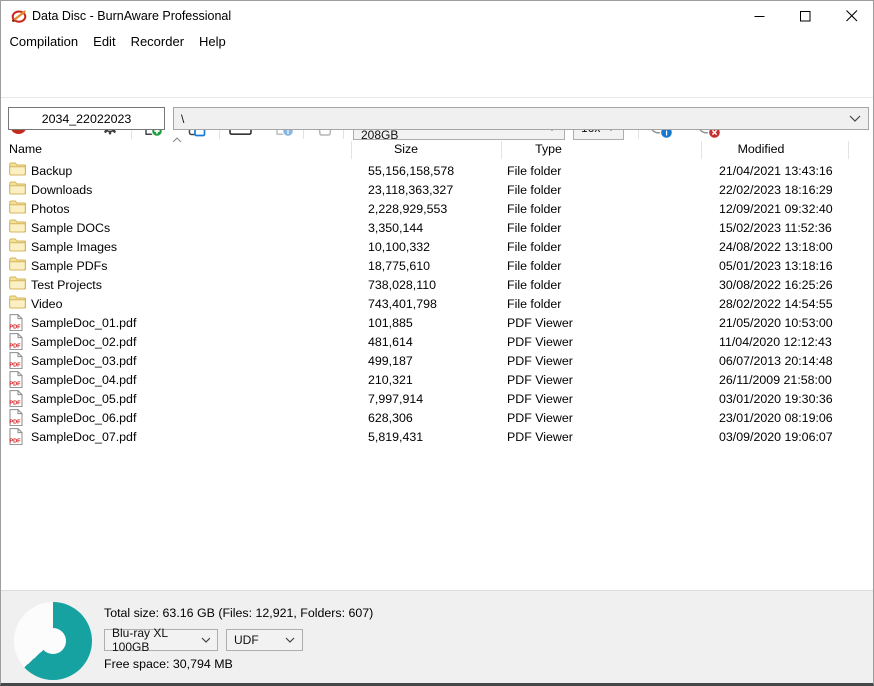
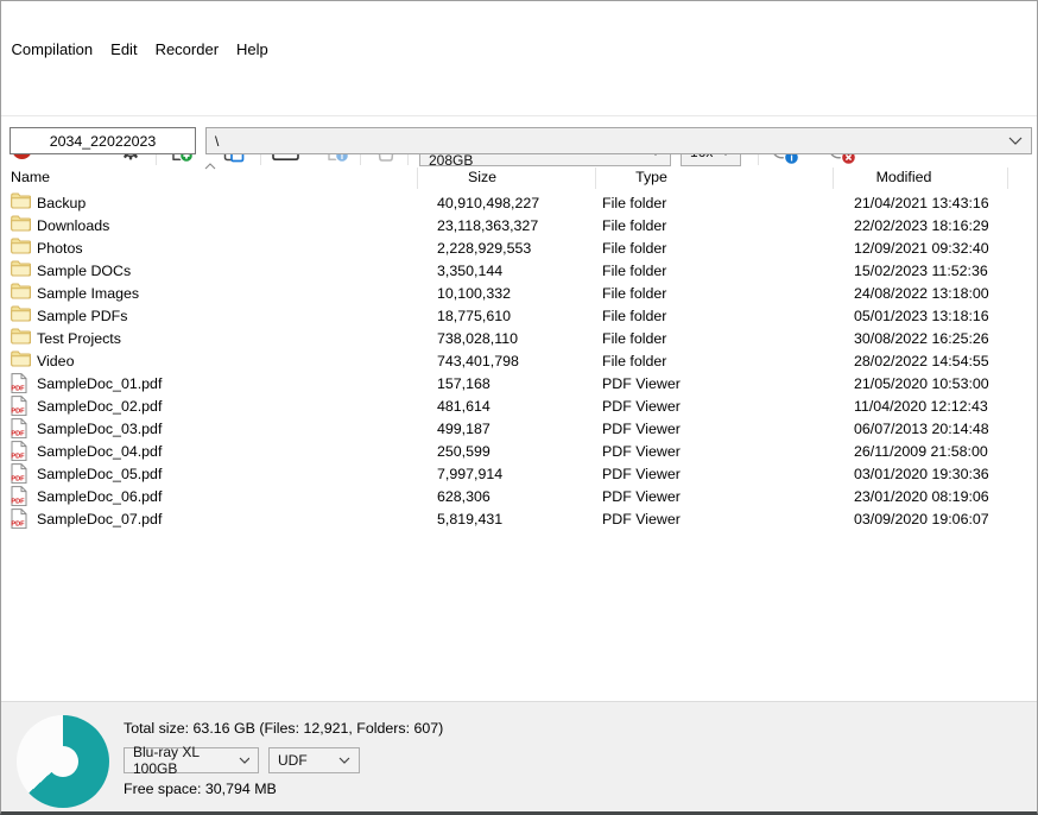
- Data Disc - BurnAware Professional
  Compilation
  Edit
  Recorder
  Help
  i
  i
  2034_22022023
  \
  Name
  Size
  Type
  Modified
  Backup
- 55,156,158,578
+ 40,910,498,227
  File folder
  21/04/2021 13:43:16
  Downloads
  23,118,363,327
  File folder
  22/02/2023 18:16:29
  Photos
  2,228,929,553
  File folder
  12/09/2021 09:32:40
  Sample DOCs
  3,350,144
  File folder
  15/02/2023 11:52:36
  Sample Images
  10,100,332
  File folder
  24/08/2022 13:18:00
  Sample PDFs
  18,775,610
  File folder
  05/01/2023 13:18:16
  Test Projects
  738,028,110
  File folder
  30/08/2022 16:25:26
  Video
  743,401,798
  File folder
  28/02/2022 14:54:55
  SampleDoc_01.pdf
- 101,885
+ 157,168
  PDF Viewer
  21/05/2020 10:53:00
  SampleDoc_02.pdf
  481,614
  PDF Viewer
  11/04/2020 12:12:43
  SampleDoc_03.pdf
  499,187
  PDF Viewer
  06/07/2013 20:14:48
  SampleDoc_04.pdf
- 210,321
+ 250,599
  PDF Viewer
  26/11/2009 21:58:00
  SampleDoc_05.pdf
  7,997,914
  PDF Viewer
  03/01/2020 19:30:36
  SampleDoc_06.pdf
  628,306
  PDF Viewer
  23/01/2020 08:19:06
  SampleDoc_07.pdf
  5,819,431
  PDF Viewer
  03/09/2020 19:06:07
  Total size: 63.16 GB (Files: 12,921, Folders: 607)
  Blu-ray XL 100GB
  UDF
  Free space: 30,794 MB
